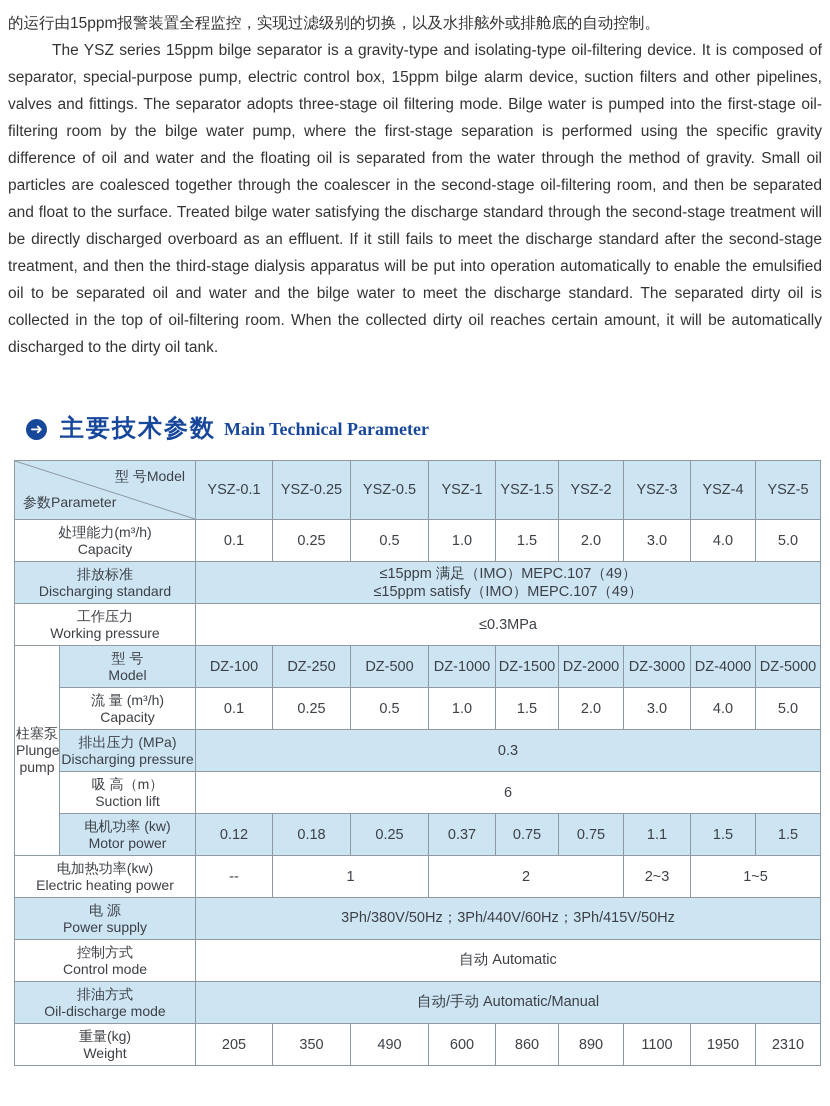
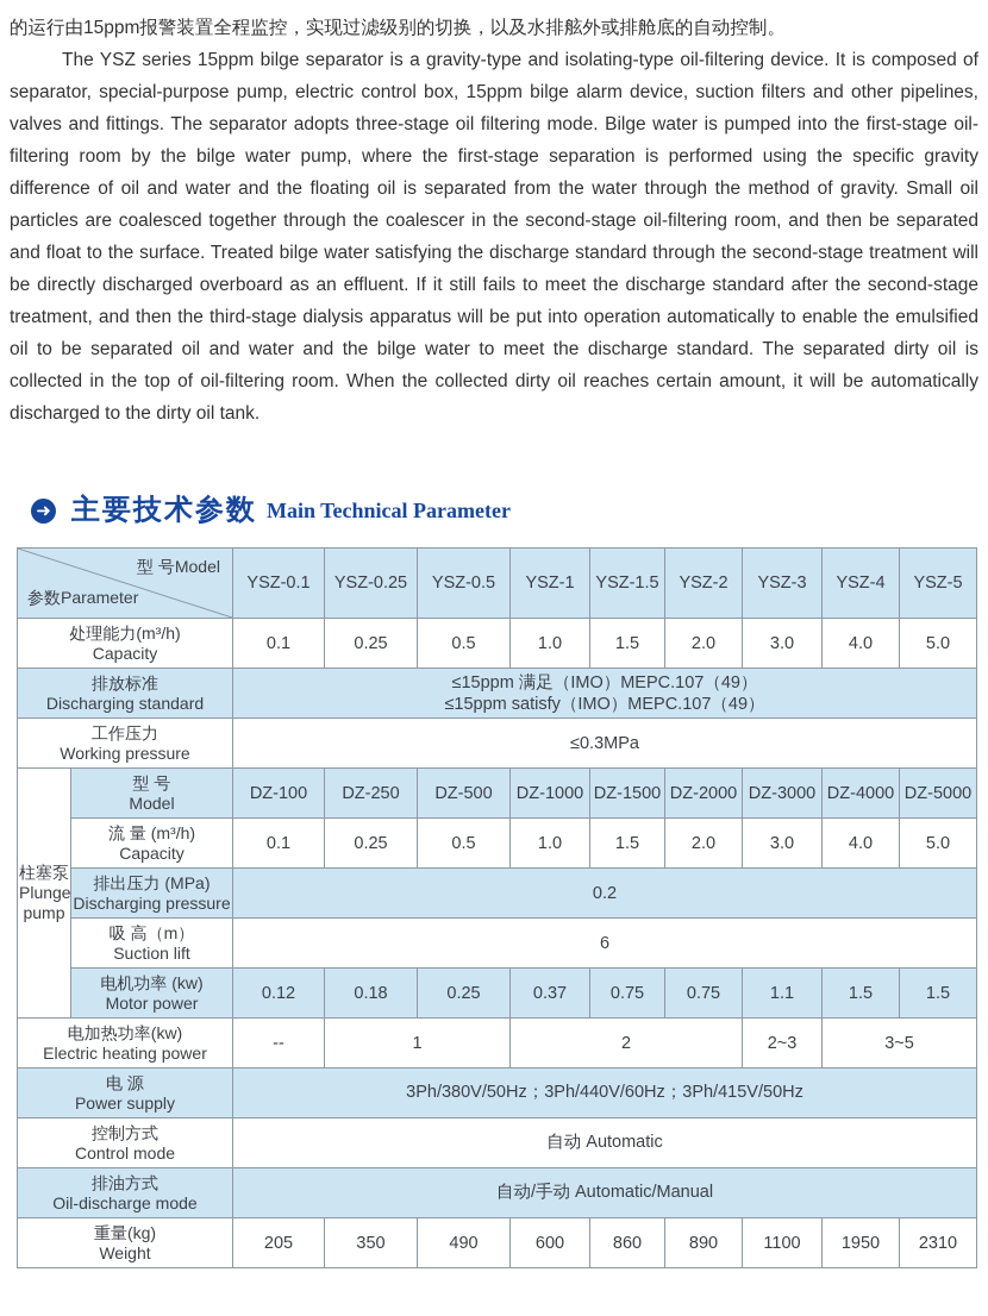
  的运行由15ppm报警装置全程监控，实现过滤级别的切换，以及水排舷外或排舱底的自动控制。
  The YSZ series 15ppm bilge separator is a gravity-type and isolating-type oil-filtering device. It is composed of separator, special-purpose pump, electric control box, 15ppm bilge alarm device, suction filters and other pipelines, valves and fittings. The separator adopts three-stage oil filtering mode. Bilge water is pumped into the first-stage oil-filtering room by the bilge water pump, where the first-stage separation is performed using the specific gravity difference of oil and water and the floating oil is separated from the water through the method of gravity. Small oil particles are coalesced together through the coalescer in the second-stage oil-filtering room, and then be separated and float to the surface. Treated bilge water satisfying the discharge standard through the second-stage treatment will be directly discharged overboard as an effluent. If it still fails to meet the discharge standard after the second-stage treatment, and then the third-stage dialysis apparatus will be put into operation automatically to enable the emulsified oil to be separated oil and water and the bilge water to meet the discharge standard. The separated dirty oil is collected in the top of oil-filtering room. When the collected dirty oil reaches certain amount, it will be automatically discharged to the dirty oil tank.
  ➜
  主要技术参数
  Main Technical Parameter
  型 号Model参数Parameter	YSZ-0.1	YSZ-0.25	YSZ-0.5	YSZ-1	YSZ-1.5	YSZ-2	YSZ-3	YSZ-4	YSZ-5
  处理能力(m³/h)Capacity	0.1	0.25	0.5	1.0	1.5	2.0	3.0	4.0	5.0
  排放标准Discharging standard	≤15ppm 满足（IMO）MEPC.107（49）≤15ppm satisfy（IMO）MEPC.107（49）
  工作压力Working pressure	≤0.3MPa
  柱塞泵Plunge pump	型 号Model	DZ-100	DZ-250	DZ-500	DZ-1000	DZ-1500	DZ-2000	DZ-3000	DZ-4000	DZ-5000
  流 量 (m³/h)Capacity	0.1	0.25	0.5	1.0	1.5	2.0	3.0	4.0	5.0
- 排出压力 (MPa)Discharging pressure	0.3
+ 排出压力 (MPa)Discharging pressure	0.2
  吸 高（m）Suction lift	6
  电机功率 (kw)Motor power	0.12	0.18	0.25	0.37	0.75	0.75	1.1	1.5	1.5
- 电加热功率(kw)Electric heating power	--	1	2	2~3	1~5
+ 电加热功率(kw)Electric heating power	--	1	2	2~3	3~5
  电 源Power supply	3Ph/380V/50Hz；3Ph/440V/60Hz；3Ph/415V/50Hz
  控制方式Control mode	自动 Automatic
  排油方式Oil-discharge mode	自动/手动 Automatic/Manual
  重量(kg)Weight	205	350	490	600	860	890	1100	1950	2310
